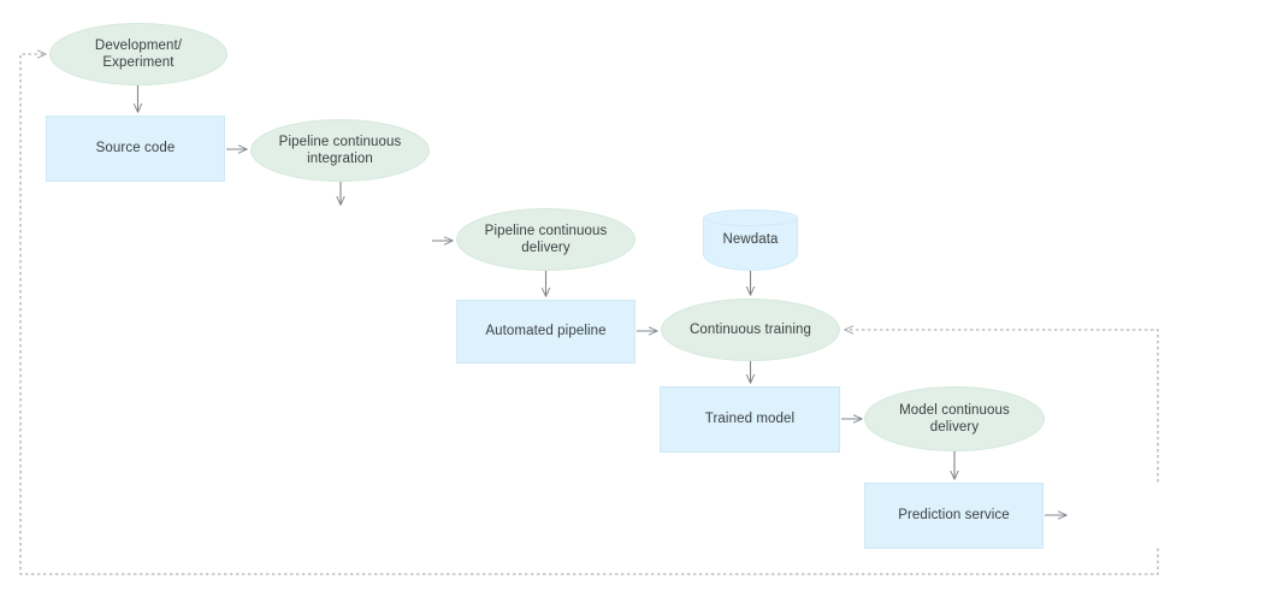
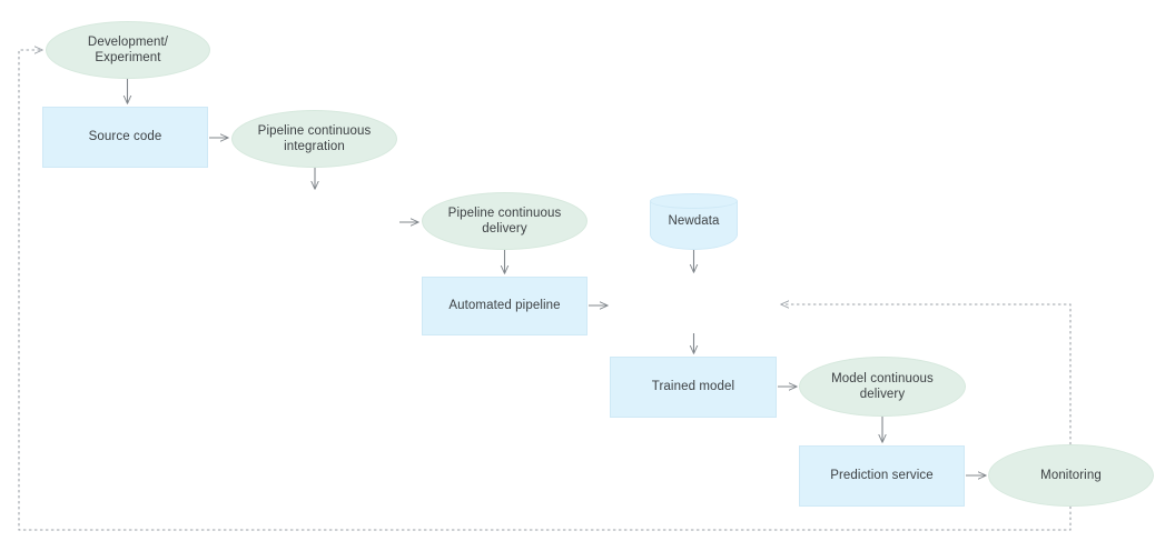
  Development/
  Experiment
  Source code
  Pipeline continuous
  integration
  Pipeline continuous
  delivery
  Newdata
  Automated pipeline
- Continuous training
  Trained model
  Model continuous
  delivery
  Prediction service
+ Monitoring
